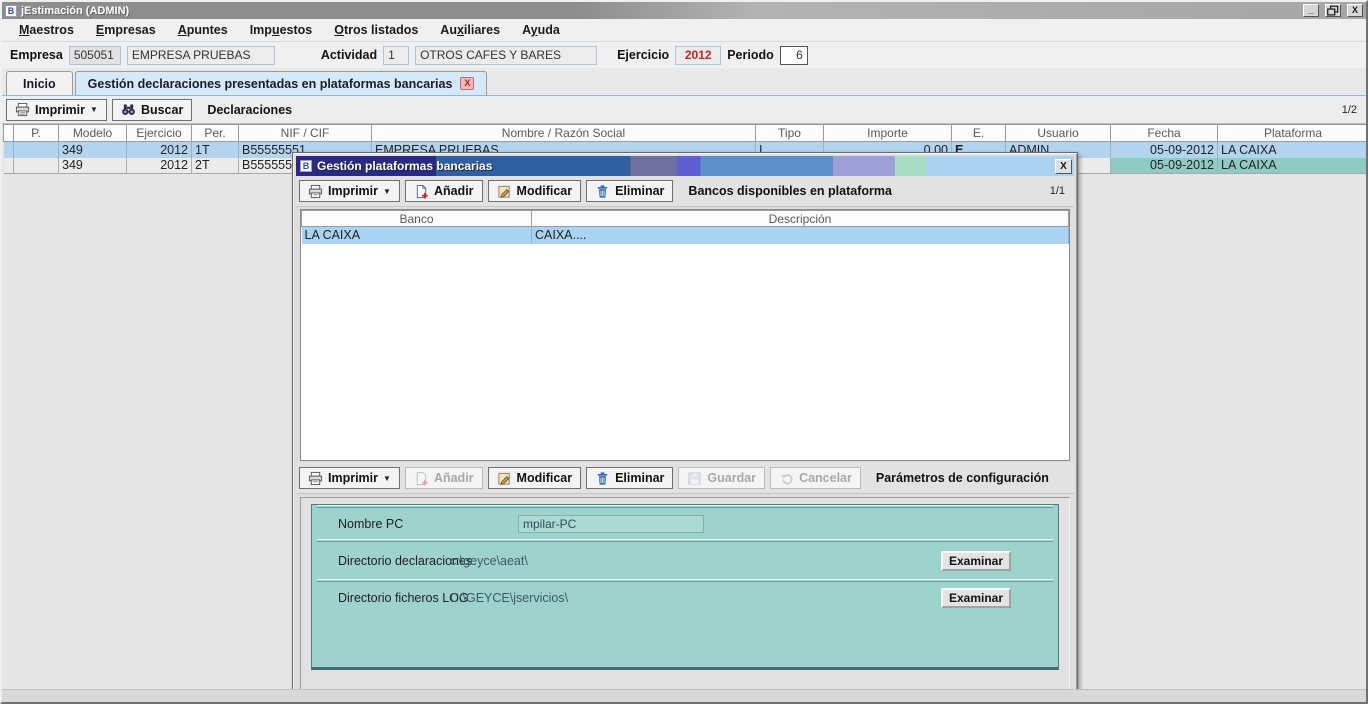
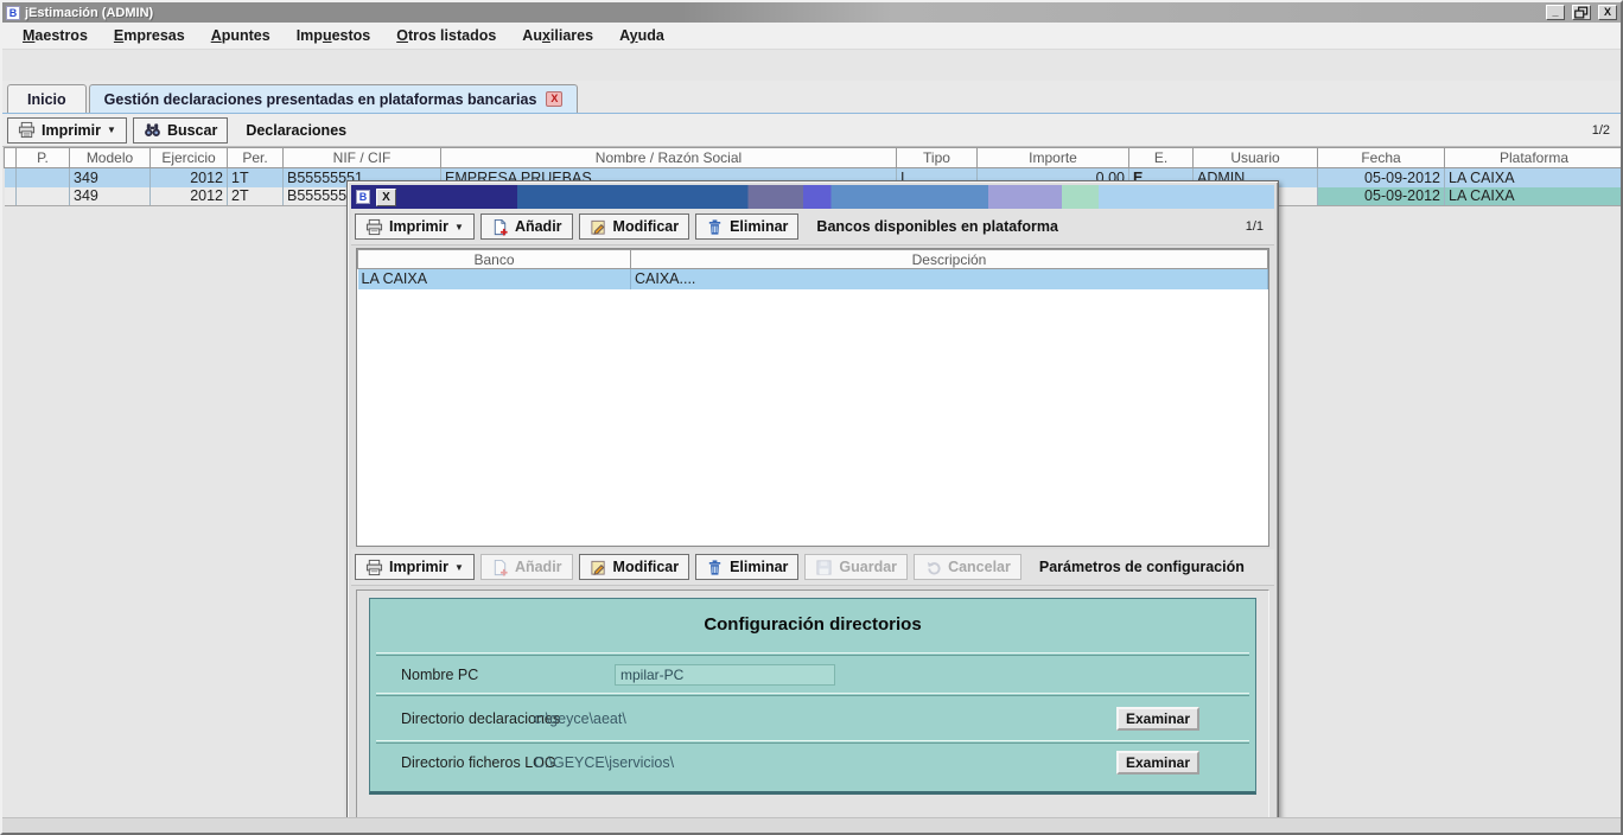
  B
  jEstimación (ADMIN)
  _
  X
  Maestros
  Empresas
  Apuntes
  Impuestos
  Otros listados
  Auxiliares
  Ayuda
- Empresa
- 505051
- EMPRESA PRUEBAS
- Actividad
- 1
- OTROS CAFES Y BARES
- Ejercicio
- 2012
- Periodo
- 6
  Inicio
  Gestión declaraciones presentadas en plataformas bancarias
  X
  Imprimir
  ▼
  Buscar
  Declaraciones
  1/2
  	P.	Modelo	Ejercicio	Per.	NIF / CIF	Nombre / Razón Social	Tipo	Importe	E.	Usuario	Fecha	Plataforma
  		349	2012	1T	B55555551	EMPRESA PRUEBAS	I	0.00	E	ADMIN	05-09-2012	LA CAIXA
  		349	2012	2T	B555555						05-09-2012	LA CAIXA
  B
- Gestión plataformas bancarias
  X
  Imprimir
  ▼
  Añadir
  Modificar
  Eliminar
  Bancos disponibles en plataforma
  1/1
  Banco	Descripción
  LA CAIXA	CAIXA....
  Imprimir
  ▼
  Añadir
  Modificar
  Eliminar
  Guardar
  Cancelar
  Parámetros de configuración
+ Configuración directorios
  Nombre PC
  mpilar-PC
  Directorio declaracio
  c:\geyce\aeat\
  Examinar
  Directorio ficheros L
  C:\GEYCE\jservicios\
  Examinar
